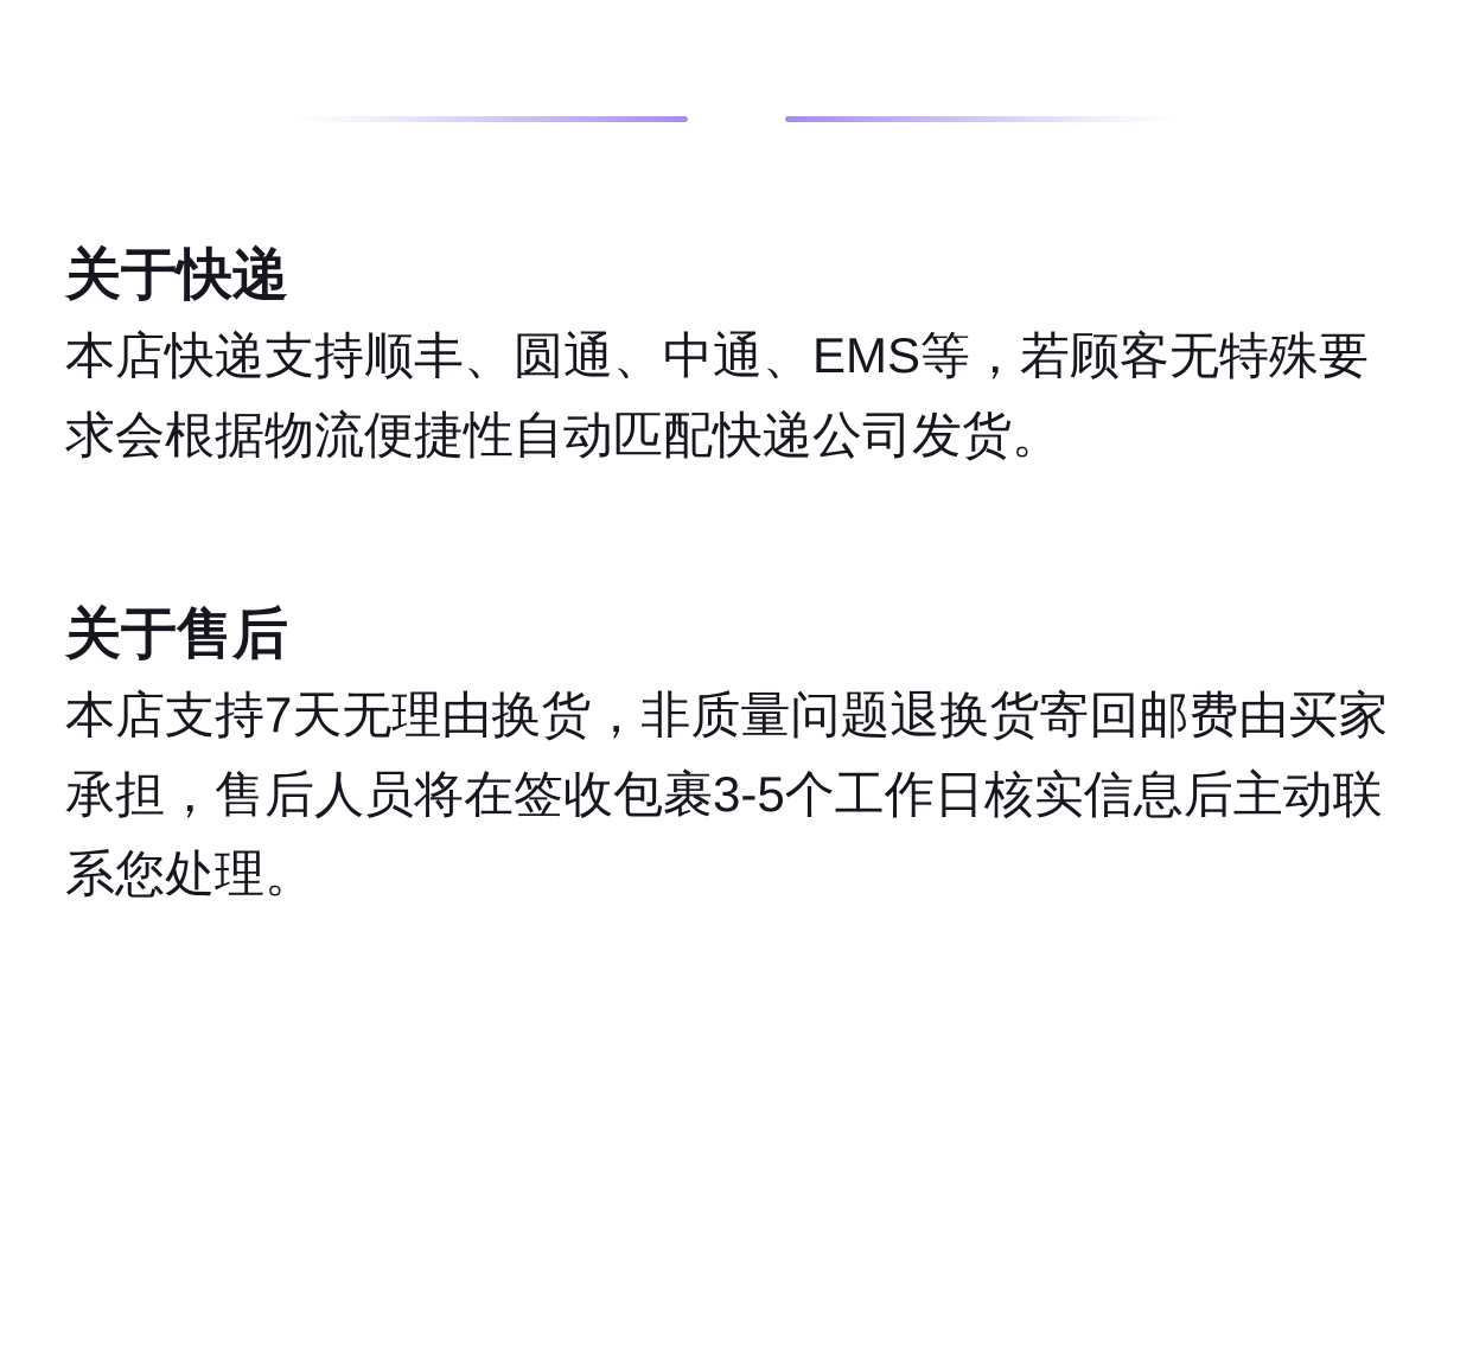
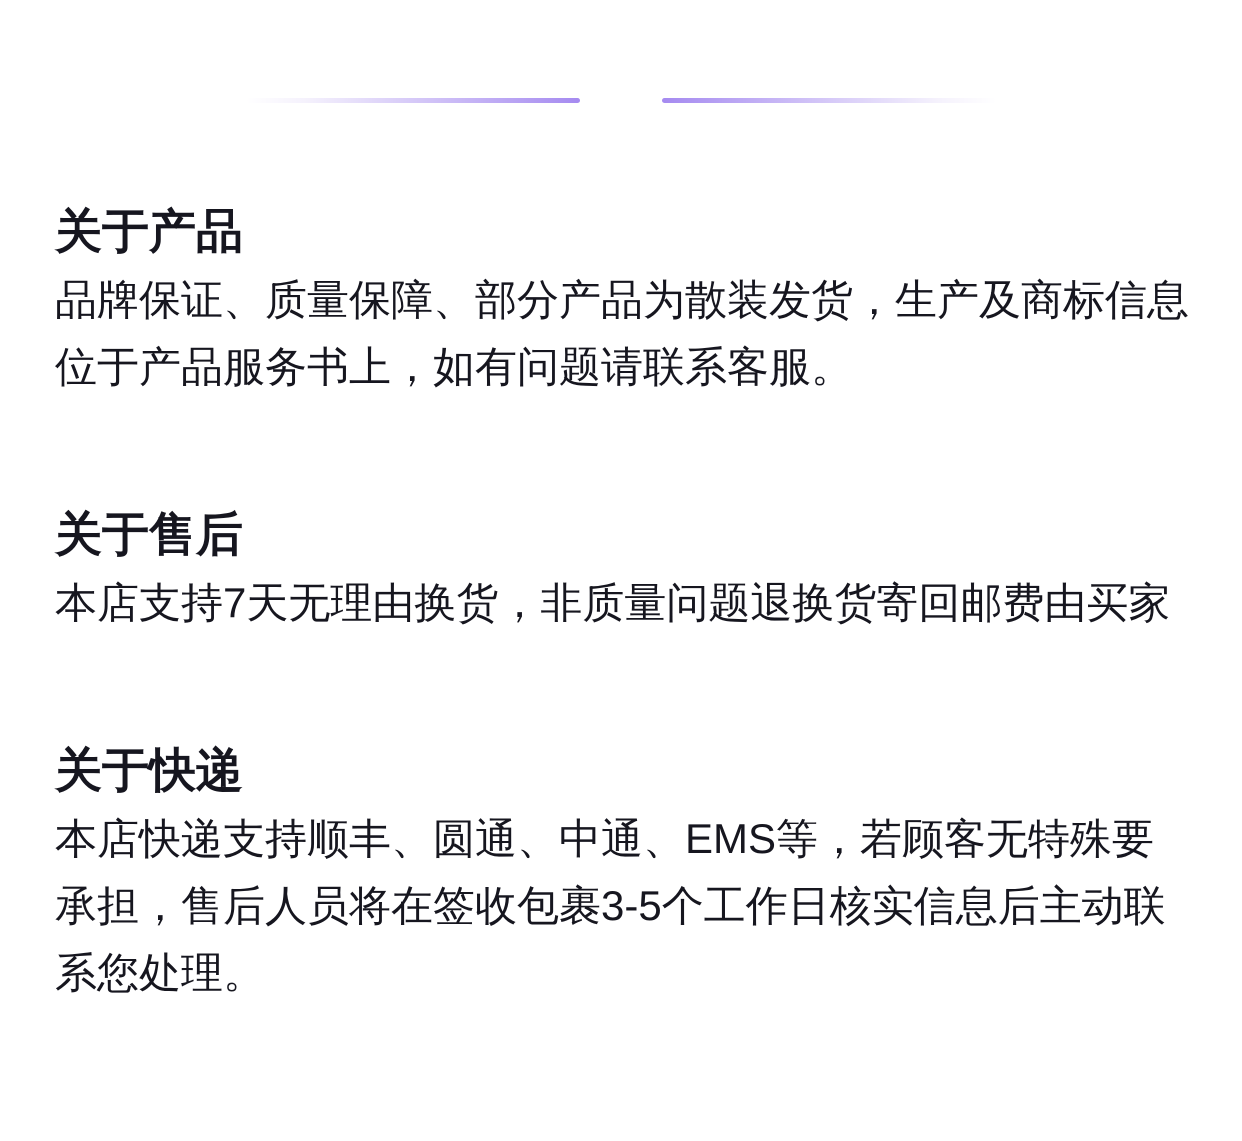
+ 关于产品
+ 品牌保证、质量保障、部分产品为散装发货，生产及商标信息
+ 位于产品服务书上，如有问题请联系客服。
- 关于快递
+ 关于售后
- 本店快递支持顺丰、圆通、中通、EMS等，若顾客无特殊要
+ 本店支持7天无理由换货，非质量问题退换货寄回邮费由买家
- 求会根据物流便捷性自动匹配快递公司发货。
- 关于售后
+ 关于快递
- 本店支持7天无理由换货，非质量问题退换货寄回邮费由买家
+ 本店快递支持顺丰、圆通、中通、EMS等，若顾客无特殊要
  承担，售后人员将在签收包裹3-5个工作日核实信息后主动联
  系您处理。
